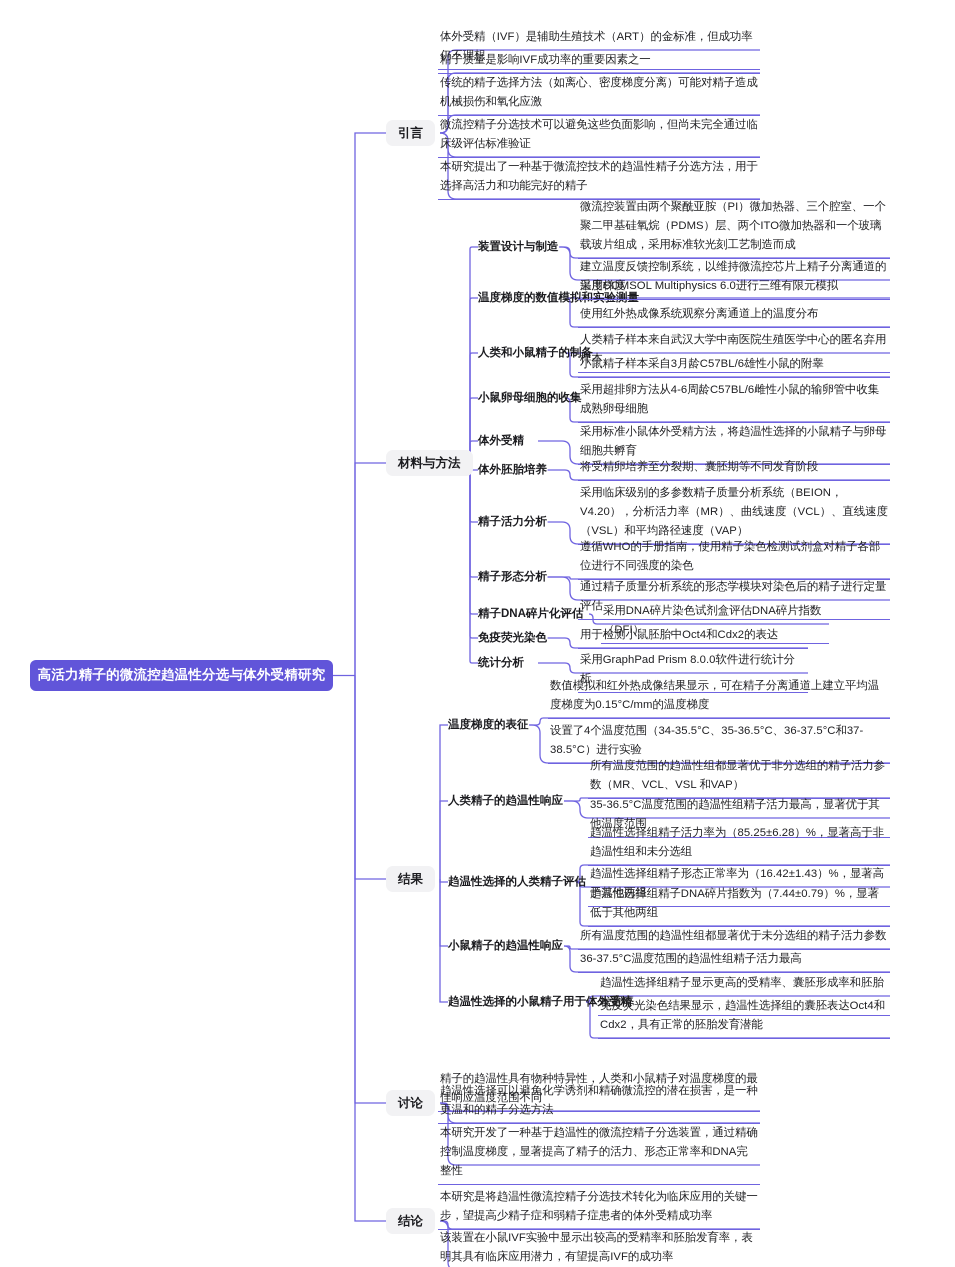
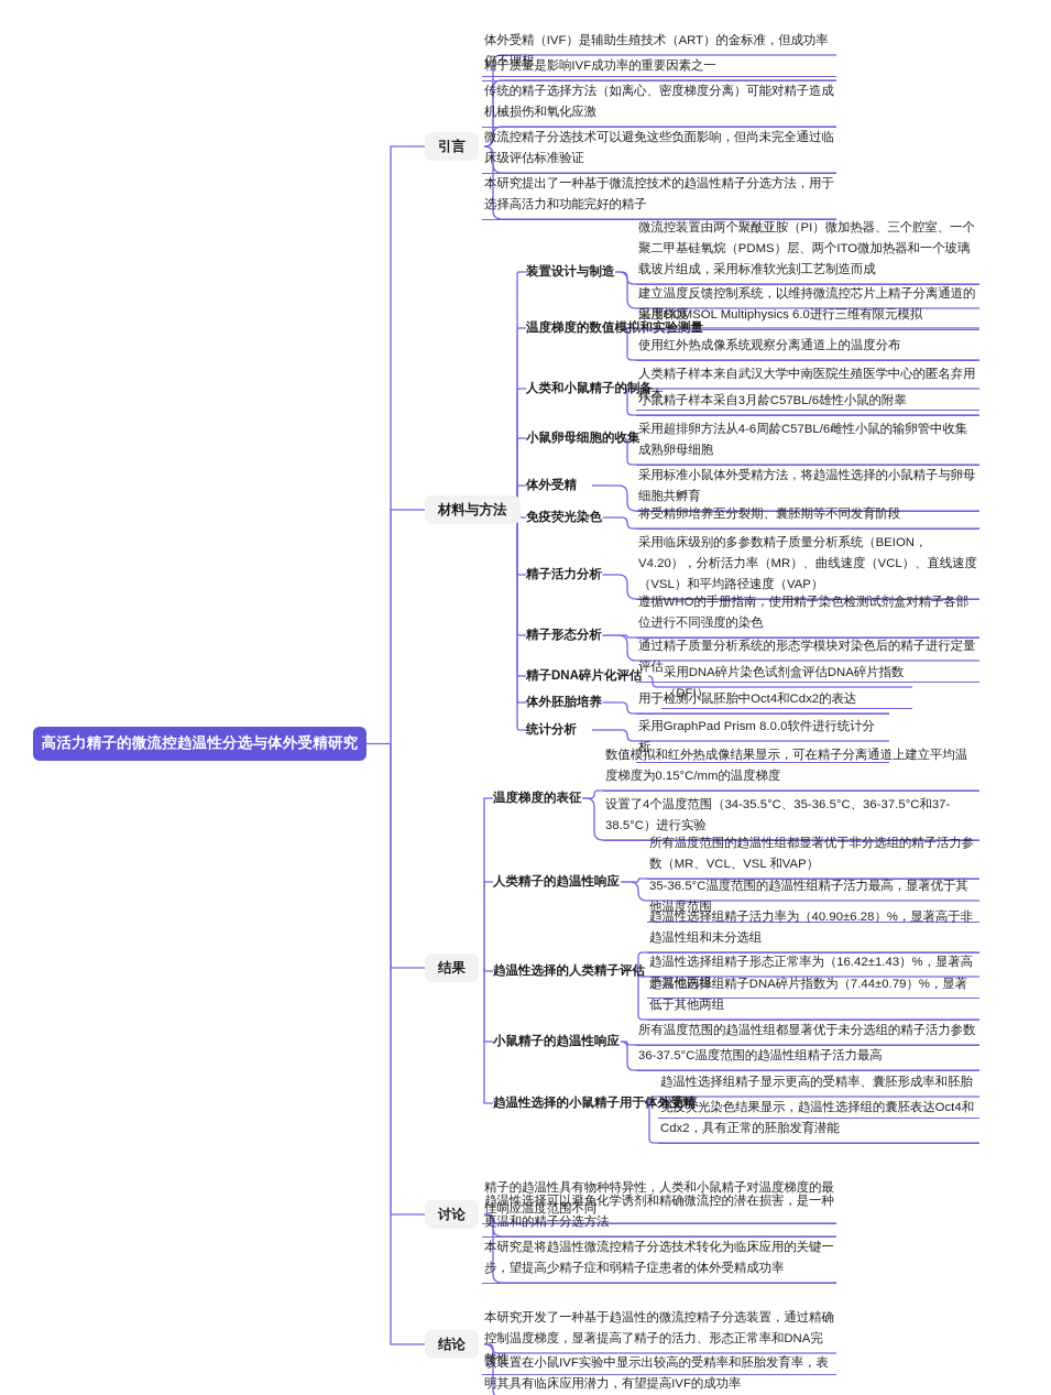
  高活力精子的微流控趋温性分选与体外受精研究
  引言
  体外受精（IVF）是辅助生殖技术（ART）的金标准，但成功率仍不理想
  精子质量是影响IVF成功率的重要因素之一
  传统的精子选择方法（如离心、密度梯度分离）可能对精子造成机械损伤和氧化应激
  微流控精子分选技术可以避免这些负面影响，但尚未完全通过临床级评估标准验证
  本研究提出了一种基于微流控技术的趋温性精子分选方法，用于选择高活力和功能完好的精子
  材料与方法
  装置设计与制造
  微流控装置由两个聚酰亚胺（PI）微加热器、三个腔室、一个聚二甲基硅氧烷（PDMS）层、两个ITO微加热器和一个玻璃载玻片组成，采用标准软光刻工艺制造而成
  建立温度反馈控制系统，以维持微流控芯片上精子分离通道的温度梯度
  温度梯度的数值模拟和实验测量
  采用COMSOL Multiphysics 6.0进行三维有限元模拟
  使用红外热成像系统观察分离通道上的温度分布
  人类和小鼠精子的制备
  人类精子样本来自武汉大学中南医院生殖医学中心的匿名弃用样本
  小鼠精子样本采自3月龄C57BL/6雄性小鼠的附睾
  小鼠卵母细胞的收集
  采用超排卵方法从4-6周龄C57BL/6雌性小鼠的输卵管中收集成熟卵母细胞
  体外受精
  采用标准小鼠体外受精方法，将趋温性选择的小鼠精子与卵母细胞共孵育
- 体外胚胎培养
+ 免疫荧光染色
  将受精卵培养至分裂期、囊胚期等不同发育阶段
  精子活力分析
  采用临床级别的多参数精子质量分析系统（BEION，V4.20），分析活力率（MR）、曲线速度（VCL）、直线速度（VSL）和平均路径速度（VAP）
  精子形态分析
  遵循WHO的手册指南，使用精子染色检测试剂盒对精子各部位进行不同强度的染色
  通过精子质量分析系统的形态学模块对染色后的精子进行定量评估
  精子DNA碎片化评估
  采用DNA碎片染色试剂盒评估DNA碎片指数（DFI）
- 免疫荧光染色
+ 体外胚胎培养
  用于检测小鼠胚胎中Oct4和Cdx2的表达
  统计分析
  采用GraphPad Prism 8.0.0软件进行统计分析
  结果
  温度梯度的表征
  数值模拟和红外热成像结果显示，可在精子分离通道上建立平均温度梯度为0.15°C/mm的温度梯度
  设置了4个温度范围（34-35.5°C、35-36.5°C、36-37.5°C和37-38.5°C）进行实验
  人类精子的趋温性响应
  所有温度范围的趋温性组都显著优于非分选组的精子活力参数（MR、VCL、VSL 和VAP）
  35-36.5°C温度范围的趋温性组精子活力最高，显著优于其他温度范围
  趋温性选择的人类精子评估
- 趋温性选择组精子活力率为（85.25±6.28）%，显著高于非趋温性组和未分选组
+ 趋温性选择组精子活力率为（40.90±6.28）%，显著高于非趋温性组和未分选组
  趋温性选择组精子形态正常率为（16.42±1.43）%，显著高于其他两组
  趋温性选择组精子DNA碎片指数为（7.44±0.79）%，显著低于其他两组
  小鼠精子的趋温性响应
  所有温度范围的趋温性组都显著优于未分选组的精子活力参数
  36-37.5°C温度范围的趋温性组精子活力最高
  趋温性选择的小鼠精子用于体外受精
  趋温性选择组精子显示更高的受精率、囊胚形成率和胚胎发育率
  免疫荧光染色结果显示，趋温性选择组的囊胚表达Oct4和Cdx2，具有正常的胚胎发育潜能
  讨论
  精子的趋温性具有物种特异性，人类和小鼠精子对温度梯度的最佳响应温度范围不同
  趋温性选择可以避免化学诱剂和精确微流控的潜在损害，是一种更温和的精子分选方法
- 本研究开发了一种基于趋温性的微流控精子分选装置，通过精确控制温度梯度，显著提高了精子的活力、形态正常率和DNA完整性
+ 本研究是将趋温性微流控精子分选技术转化为临床应用的关键一步，望提高少精子症和弱精子症患者的体外受精成功率
  结论
- 本研究是将趋温性微流控精子分选技术转化为临床应用的关键一步，望提高少精子症和弱精子症患者的体外受精成功率
+ 本研究开发了一种基于趋温性的微流控精子分选装置，通过精确控制温度梯度，显著提高了精子的活力、形态正常率和DNA完整性
  该装置在小鼠IVF实验中显示出较高的受精率和胚胎发育率，表明其具有临床应用潜力，有望提高IVF的成功率
